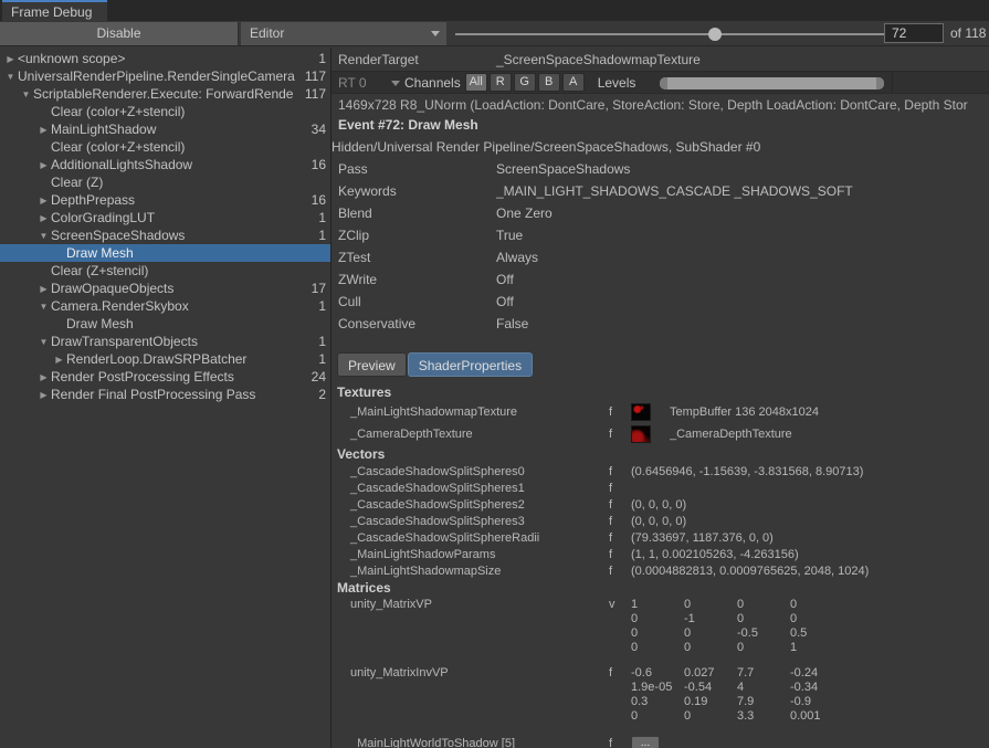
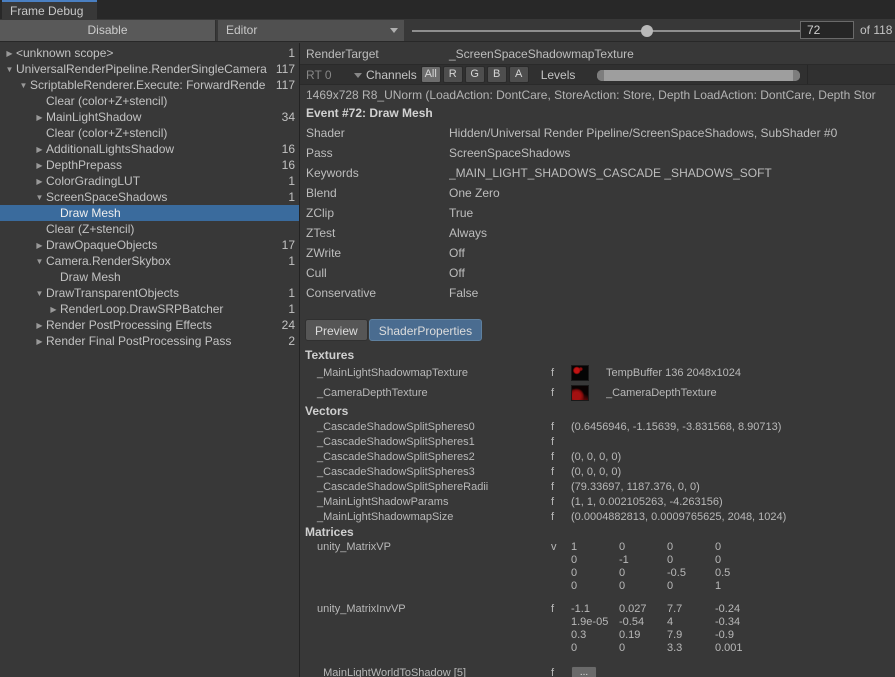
  Frame Debug
  Disable
  Editor
  72
  of 118
  ▶
  <unknown scope>
  1
  ▼
  UniversalRenderPipeline.RenderSingleCamera
  117
  ▼
  ScriptableRenderer.Execute: ForwardRende
  117
  Clear (color+Z+stencil)
  ▶
  MainLightShadow
  34
  Clear (color+Z+stencil)
  ▶
  AdditionalLightsShadow
  16
- Clear (Z)
  ▶
  DepthPrepass
  16
  ▶
  ColorGradingLUT
  1
  ▼
  ScreenSpaceShadows
  1
  Draw Mesh
  Clear (Z+stencil)
  ▶
  DrawOpaqueObjects
  17
  ▼
  Camera.RenderSkybox
  1
  Draw Mesh
  ▼
  DrawTransparentObjects
  1
  ▶
  RenderLoop.DrawSRPBatcher
  1
  ▶
  Render PostProcessing Effects
  24
  ▶
  Render Final PostProcessing Pass
  2
  RenderTarget
  _ScreenSpaceShadowmapTexture
  RT 0
  Channels
  All
  R
  G
  B
  A
  Levels
  1469x728 R8_UNorm (LoadAction: DontCare, StoreAction: Store, Depth LoadAction: DontCare, Depth Stor
  Event #72: Draw Mesh
+ Shader
  Hidden/Universal Render Pipeline/ScreenSpaceShadows, SubShader #0
  Pass
  ScreenSpaceShadows
  Keywords
  _MAIN_LIGHT_SHADOWS_CASCADE _SHADOWS_SOFT
  Blend
  One Zero
  ZClip
  True
  ZTest
  Always
  ZWrite
  Off
  Cull
  Off
  Conservative
  False
  Preview
  ShaderProperties
  Textures
  _MainLightShadowmapTexture
  f
  TempBuffer 136 2048x1024
  _CameraDepthTexture
  f
  _CameraDepthTexture
  Vectors
  _CascadeShadowSplitSpheres0
  f
  (0.6456946, -1.15639, -3.831568, 8.90713)
  _CascadeShadowSplitSpheres1
  f
  _CascadeShadowSplitSpheres2
  f
  (0, 0, 0, 0)
  _CascadeShadowSplitSpheres3
  f
  (0, 0, 0, 0)
  _CascadeShadowSplitSphereRadii
  f
  (79.33697, 1187.376, 0, 0)
  _MainLightShadowParams
  f
  (1, 1, 0.002105263, -4.263156)
  _MainLightShadowmapSize
  f
  (0.0004882813, 0.0009765625, 2048, 1024)
  Matrices
  unity_MatrixVP
  v
  1
  0
  0
  0
  0
  -1
  0
  0
  0
  0
  -0.5
  0.5
  0
  0
  0
  1
  unity_MatrixInvVP
  f
- -0.6
+ -1.1
  0.027
  7.7
  -0.24
  1.9e-05
  -0.54
  4
  -0.34
  0.3
  0.19
  7.9
  -0.9
  0
  0
  3.3
  0.001
  _MainLightWorldToShadow [5]
  f
  ...
